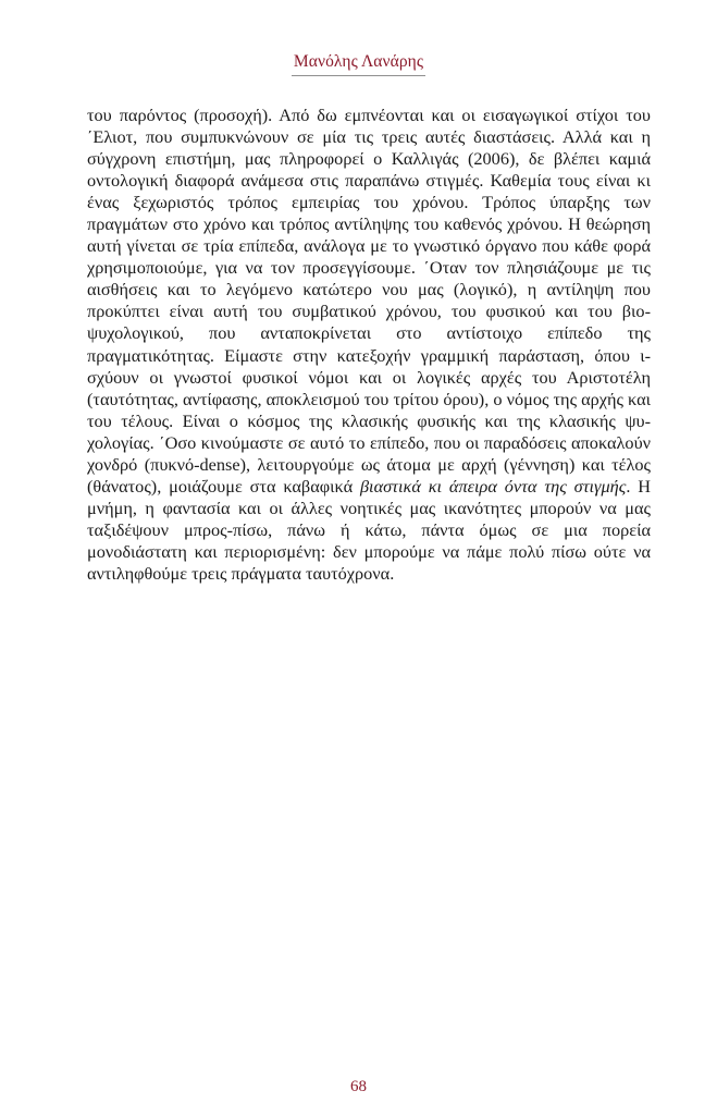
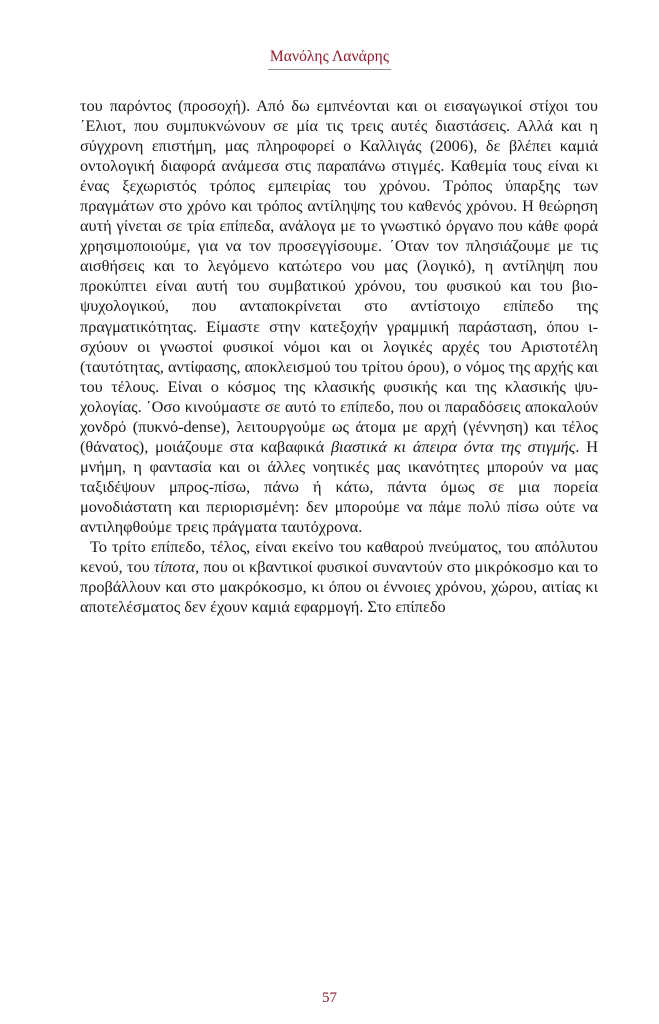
  Μανόλης Λανάρης
  του παρόντος (προσοχή). Από δω εμπνέονται και οι εισαγωγικοί στίχοι του ΄Ελιοτ, που συμπυκνώνουν σε μία τις τρεις αυτές διαστάσεις. Αλλά και η σύγχρονη επιστήμη, μας πληροφορεί ο Καλλιγάς (2006), δε βλέπει καμιά οντολογική διαφορά ανάμεσα στις παραπάνω στιγμές. Καθεμία τους είναι κι ένας ξεχωριστός τρόπος εμπειρίας του χρόνου. Τρόπος ύπαρξης των πραγμάτων στο χρόνο και τρόπος αντίληψης του καθενός χρόνου. Η θεώ­ρηση αυτή γίνεται σε τρία επίπεδα, ανάλογα με το γνωστικό όργανο που κάθε φορά χρησιμοποιούμε, για να τον προσεγγίσουμε. ΄Οταν τον πλησιά­ζουμε με τις αισθήσεις και το λεγόμενο κατώτερο νου μας (λογικό), η αντί­ληψη που προκύπτει είναι αυτή του συμβατικού χρόνου, του φυσικού και του βιο-ψυχολογικού, που ανταποκρίνεται στο αντίστοιχο επίπεδο της πραγματικότητας. Είμαστε στην κατεξοχήν γραμμική παράσταση, όπου ι­σχύουν οι γνωστοί φυσικοί νόμοι και οι λογικές αρχές του Αριστοτέλη (ταυτότητας, αντίφασης, αποκλεισμού του τρίτου όρου), ο νόμος της αρχής και του τέλους. Είναι ο κόσμος της κλασικής φυσικής και της κλασικής ψυ­χολογίας. ΄Οσο κινούμαστε σε αυτό το επίπεδο, που οι παραδόσεις αποκα­λούν χονδρό (πυκνό-dense), λειτουργούμε ως άτομα με αρχή (γέννηση) και τέλος (θάνατος), μοιάζουμε στα καβαφικά βιαστικά κι άπειρα όντα της στιγμής. Η μνήμη, η φαντασία και οι άλλες νοητικές μας ικανότητες μπο­ρούν να μας ταξιδέψουν μπρος-πίσω, πάνω ή κάτω, πάντα όμως σε μια πο­ρεία μονοδιάστατη και περιορισμένη: δεν μπορούμε να πάμε πολύ πίσω ούτε να αντιληφθούμε τρεις πράγματα ταυτόχρονα.
+ Το τρίτο επίπεδο, τέλος, είναι εκείνο του καθαρού πνεύματος, του από­λυτου κενού, του τίποτα, που οι κβαντικοί φυσικοί συναντούν στο μικρόκο­σμο και το προβάλλουν και στο μακρόκοσμο, κι όπου οι έννοιες χρόνου, χώρου, αιτίας κι αποτελέσματος δεν έχουν καμιά εφαρμογή. Στο επίπεδο
- 68
+ 57
